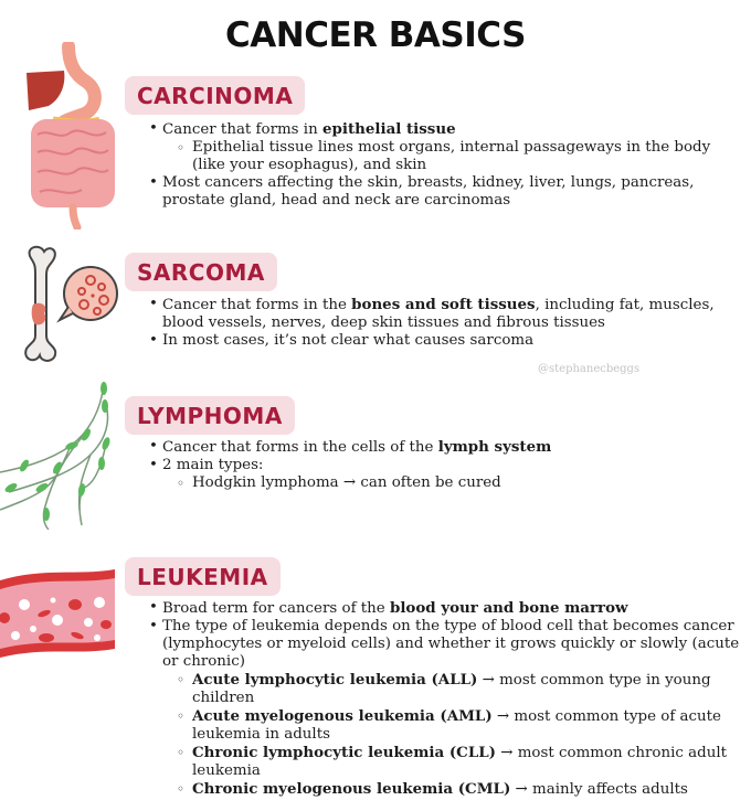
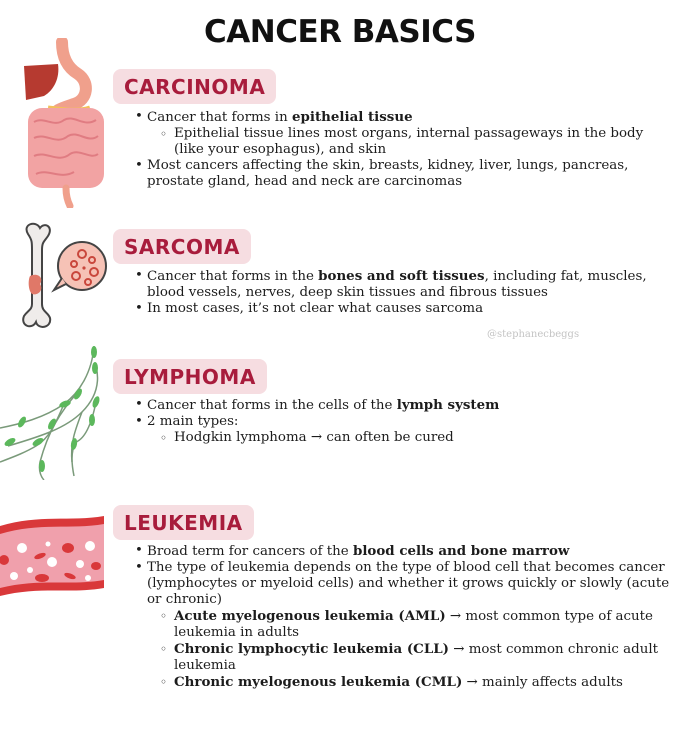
  CANCER BASICS
  CARCINOMA
  Cancer that forms in epithelial tissue
  Epithelial tissue lines most organs, internal passageways in the body (like your esophagus), and skin
  Most cancers affecting the skin, breasts, kidney, liver, lungs, pancreas, prostate gland, head and neck are carcinomas
  SARCOMA
  Cancer that forms in the bones and soft tissues, including fat, muscles, blood vessels, nerves, deep skin tissues and fibrous tissues
  In most cases, it’s not clear what causes sarcoma
  @stephanecbeggs
  LYMPHOMA
  Cancer that forms in the cells of the lymph system
  2 main types:
  Hodgkin lymphoma → can often be cured
  LEUKEMIA
- Broad term for cancers of the blood your and bone marrow
+ Broad term for cancers of the blood cells and bone marrow
  The type of leukemia depends on the type of blood cell that becomes cancer (lymphocytes or myeloid cells) and whether it grows quickly or slowly (acute or chronic)
- Acute lymphocytic leukemia (ALL) → most common type in young children
  Acute myelogenous leukemia (AML) → most common type of acute leukemia in adults
  Chronic lymphocytic leukemia (CLL) → most common chronic adult leukemia
  Chronic myelogenous leukemia (CML) → mainly affects adults
